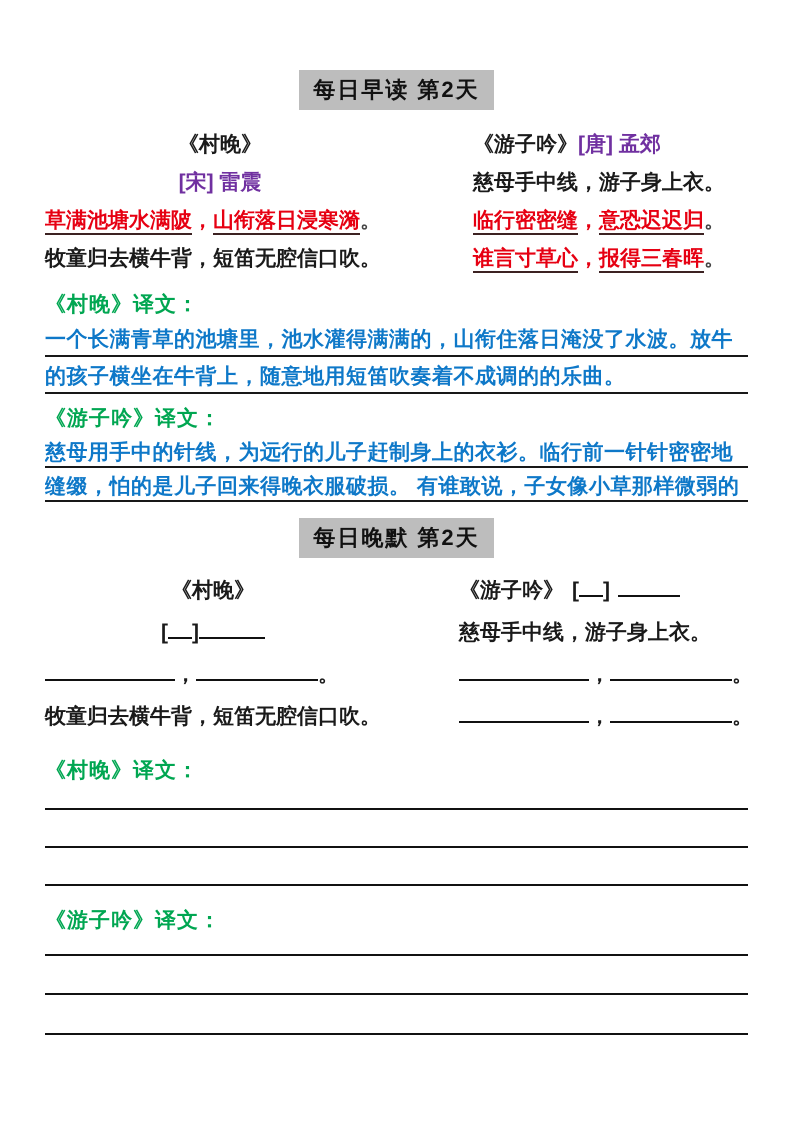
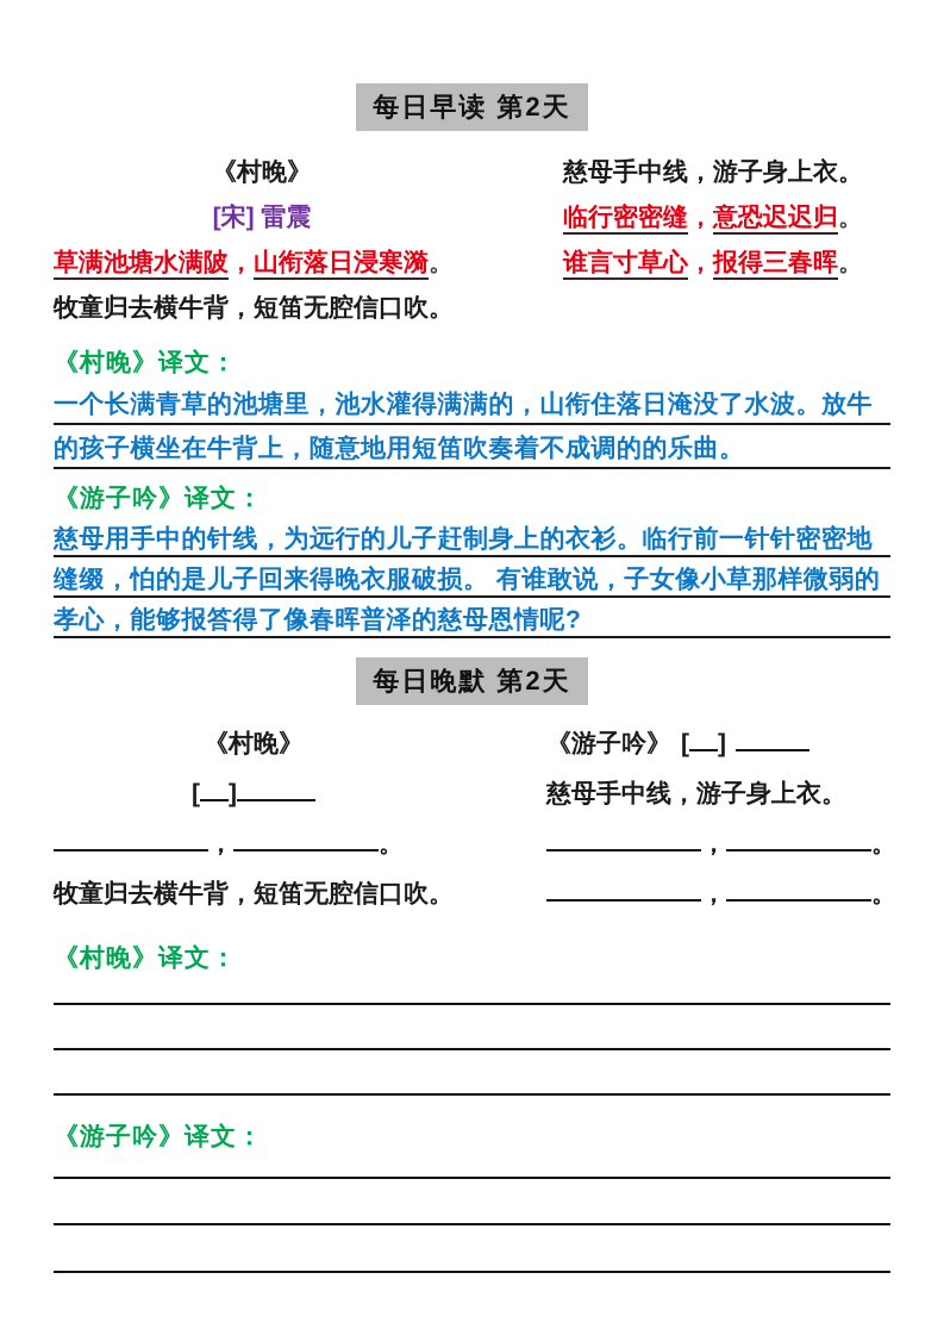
  每日早读 第2天
  《村晚》
  [宋] 雷震
  草满池塘水满陂，山衔落日浸寒漪。
  牧童归去横牛背，短笛无腔信口吹。
- 《游子吟》[唐] 孟郊
  慈母手中线，游子身上衣。
  临行密密缝，意恐迟迟归。
  谁言寸草心，报得三春晖。
  《村晚》译文：
  一个长满青草的池塘里，池水灌得满满的，山衔住落日淹没了水波。放牛
  的孩子横坐在牛背上，随意地用短笛吹奏着不成调的的乐曲。
  《游子吟》译文：
  慈母用手中的针线，为远行的儿子赶制身上的衣衫。临行前一针针密密地
  缝缀，怕的是儿子回来得晚衣服破损。 有谁敢说，子女像小草那样微弱的
+ 孝心，能够报答得了像春晖普泽的慈母恩情呢?
  每日晚默 第2天
  《村晚》
  [ ]
  ， 。
  牧童归去横牛背，短笛无腔信口吹。
  《游子吟》 [ ]
  慈母手中线，游子身上衣。
  ， 。
  ， 。
  《村晚》译文：
  《游子吟》译文：
